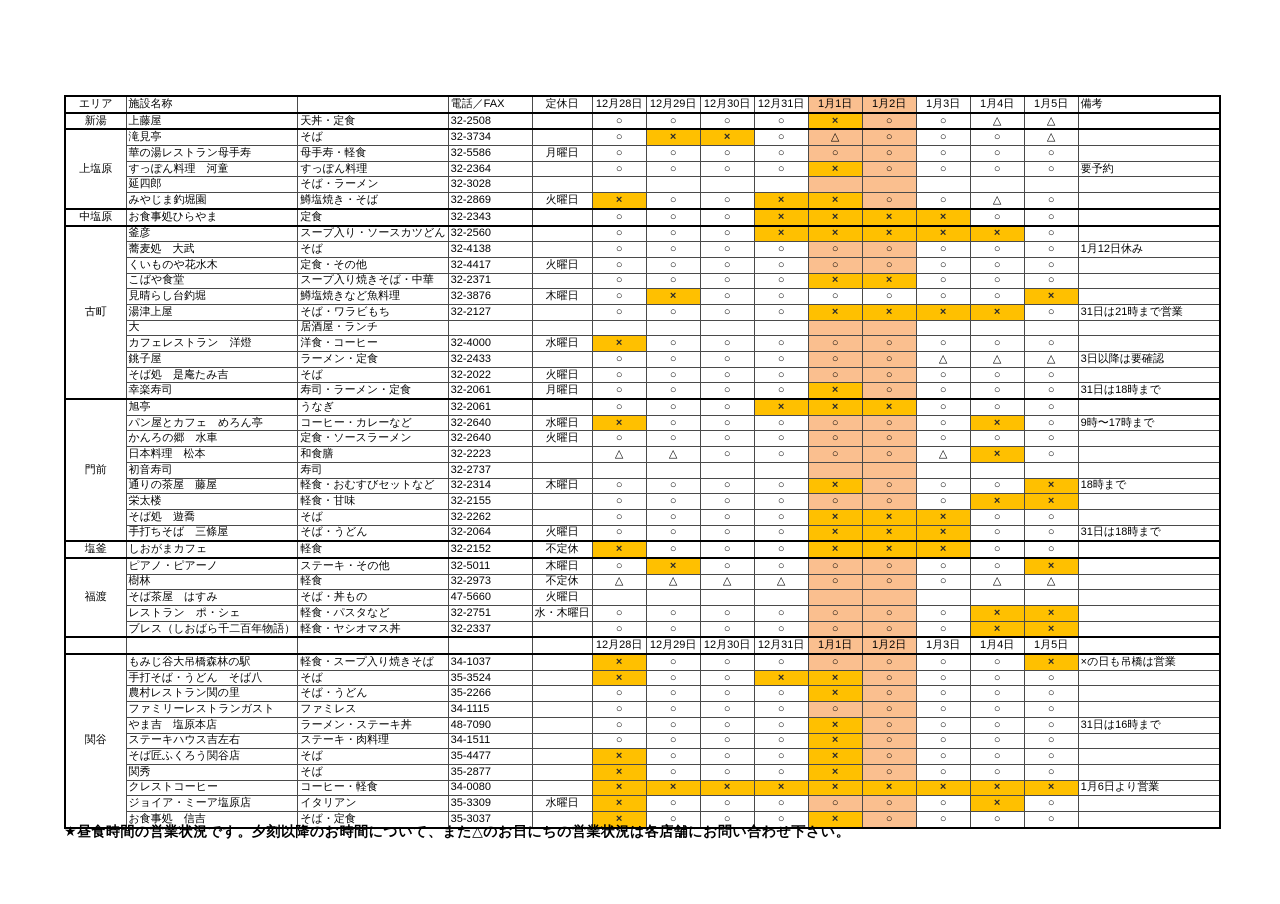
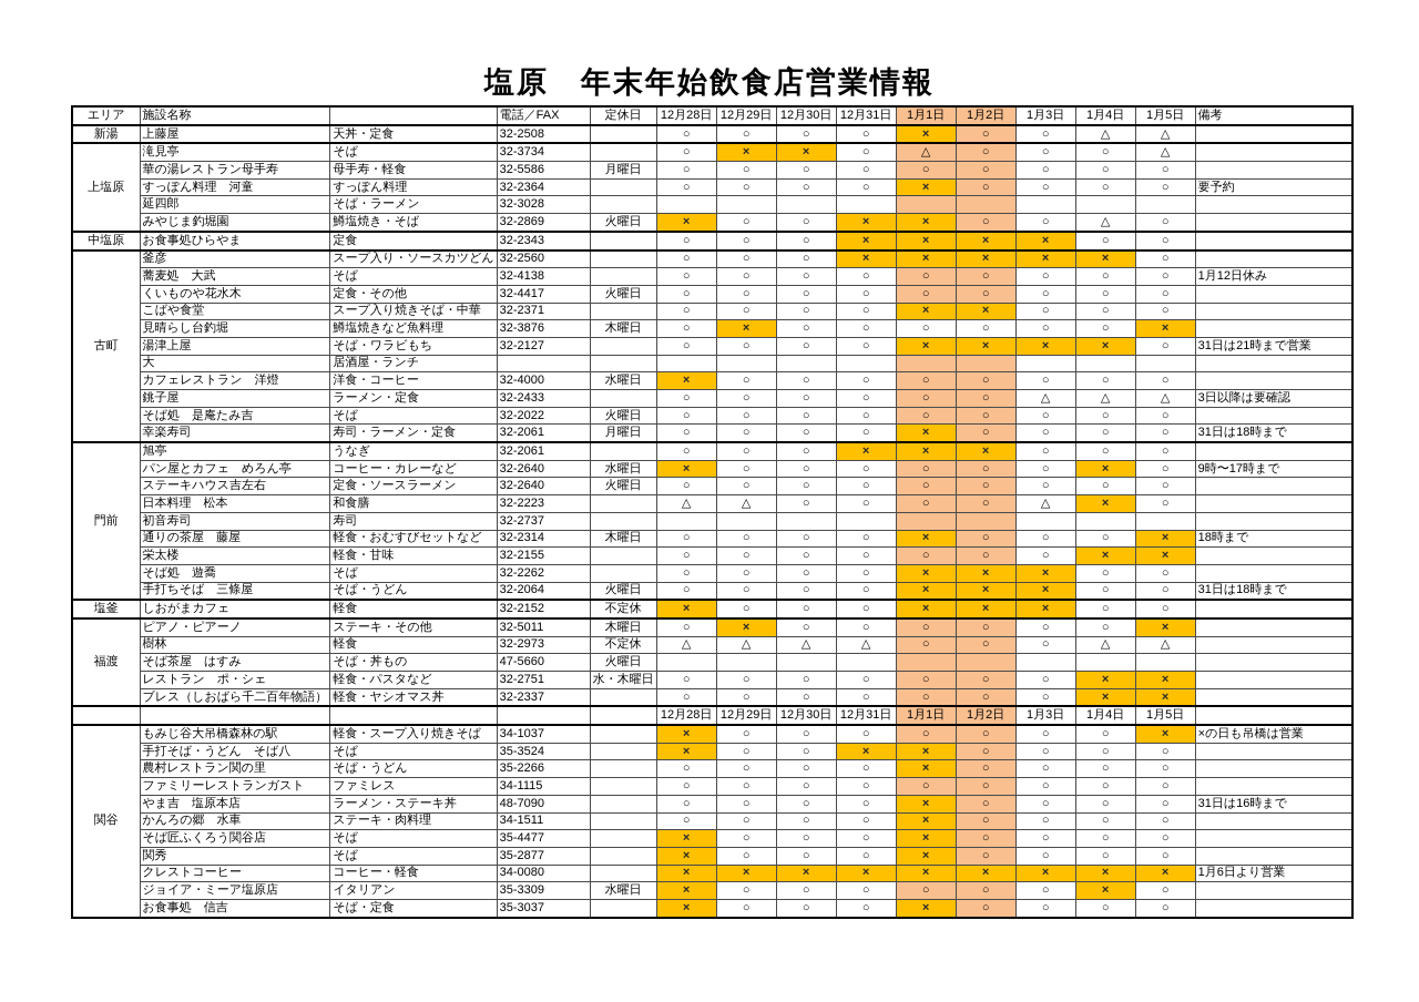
+ 塩原 年末年始飲食店営業情報
  エリア	施設名称		電話／FAX	定休日	12月28日	12月29日	12月30日	12月31日	1月1日	1月2日	1月3日	1月4日	1月5日	備考
  新湯	上藤屋	天丼・定食	32-2508		○	○	○	○	×	○	○	△	△
  上塩原	滝見亭	そば	32-3734		○	×	×	○	△	○	○	○	△
  華の湯レストラン母手寿	母手寿・軽食	32-5586	月曜日	○	○	○	○	○	○	○	○	○
  すっぽん料理 河童	すっぽん料理	32-2364		○	○	○	○	×	○	○	○	○	要予約
  延四郎	そば・ラーメン	32-3028
  みやじま釣堀園	鱒塩焼き・そば	32-2869	火曜日	×	○	○	×	×	○	○	△	○
  中塩原	お食事処ひらやま	定食	32-2343		○	○	○	×	×	×	×	○	○
  古町	釜彦	スープ入り・ソースカツどん	32-2560		○	○	○	×	×	×	×	×	○
  蕎麦処 大武	そば	32-4138		○	○	○	○	○	○	○	○	○	1月12日休み
  くいものや花水木	定食・その他	32-4417	火曜日	○	○	○	○	○	○	○	○	○
  こばや食堂	スープ入り焼きそば・中華	32-2371		○	○	○	○	×	×	○	○	○
  見晴らし台釣堀	鱒塩焼きなど魚料理	32-3876	木曜日	○	×	○	○	○	○	○	○	×
  湯津上屋	そば・ワラビもち	32-2127		○	○	○	○	×	×	×	×	○	31日は21時まで営業
  大	居酒屋・ランチ
  カフェレストラン 洋燈	洋食・コーヒー	32-4000	水曜日	×	○	○	○	○	○	○	○	○
  銚子屋	ラーメン・定食	32-2433		○	○	○	○	○	○	△	△	△	3日以降は要確認
  そば処 是庵たみ吉	そば	32-2022	火曜日	○	○	○	○	○	○	○	○	○
  幸楽寿司	寿司・ラーメン・定食	32-2061	月曜日	○	○	○	○	×	○	○	○	○	31日は18時まで
  門前	旭亭	うなぎ	32-2061		○	○	○	×	×	×	○	○	○
  パン屋とカフェ めろん亭	コーヒー・カレーなど	32-2640	水曜日	×	○	○	○	○	○	○	×	○	9時〜17時まで
- かんろの郷 水車	定食・ソースラーメン	32-2640	火曜日	○	○	○	○	○	○	○	○	○
+ ステーキハウス吉左右	定食・ソースラーメン	32-2640	火曜日	○	○	○	○	○	○	○	○	○
  日本料理 松本	和食膳	32-2223		△	△	○	○	○	○	△	×	○
  初音寿司	寿司	32-2737
  通りの茶屋 藤屋	軽食・おむすびセットなど	32-2314	木曜日	○	○	○	○	×	○	○	○	×	18時まで
  栄太楼	軽食・甘味	32-2155		○	○	○	○	○	○	○	×	×
  そば処 遊喬	そば	32-2262		○	○	○	○	×	×	×	○	○
  手打ちそば 三條屋	そば・うどん	32-2064	火曜日	○	○	○	○	×	×	×	○	○	31日は18時まで
  塩釜	しおがまカフェ	軽食	32-2152	不定休	×	○	○	○	×	×	×	○	○
  福渡	ピアノ・ピアーノ	ステーキ・その他	32-5011	木曜日	○	×	○	○	○	○	○	○	×
  樹林	軽食	32-2973	不定休	△	△	△	△	○	○	○	△	△
  そば茶屋 はすみ	そば・丼もの	47-5660	火曜日
  レストラン ポ・シェ	軽食・パスタなど	32-2751	水・木曜日	○	○	○	○	○	○	○	×	×
  ブレス（しおばら千二百年物語）	軽食・ヤシオマス丼	32-2337		○	○	○	○	○	○	○	×	×
  					12月28日	12月29日	12月30日	12月31日	1月1日	1月2日	1月3日	1月4日	1月5日
  関谷	もみじ谷大吊橋森林の駅	軽食・スープ入り焼きそば	34-1037		×	○	○	○	○	○	○	○	×	×の日も吊橋は営業
  手打そば・うどん そば八	そば	35-3524		×	○	○	×	×	○	○	○	○
  農村レストラン関の里	そば・うどん	35-2266		○	○	○	○	×	○	○	○	○
  ファミリーレストランガスト	ファミレス	34-1115		○	○	○	○	○	○	○	○	○
  やま吉 塩原本店	ラーメン・ステーキ丼	48-7090		○	○	○	○	×	○	○	○	○	31日は16時まで
- ステーキハウス吉左右	ステーキ・肉料理	34-1511		○	○	○	○	×	○	○	○	○
+ かんろの郷 水車	ステーキ・肉料理	34-1511		○	○	○	○	×	○	○	○	○
  そば匠ふくろう関谷店	そば	35-4477		×	○	○	○	×	○	○	○	○
  関秀	そば	35-2877		×	○	○	○	×	○	○	○	○
  クレストコーヒー	コーヒー・軽食	34-0080		×	×	×	×	×	×	×	×	×	1月6日より営業
  ジョイア・ミーア塩原店	イタリアン	35-3309	水曜日	×	○	○	○	○	○	○	×	○
  お食事処 信吉	そば・定食	35-3037		×	○	○	○	×	○	○	○	○
- ★昼食時間の営業状況です。夕刻以降のお時間について、また△のお日にちの営業状況は各店舗にお問い合わせ下さい。
